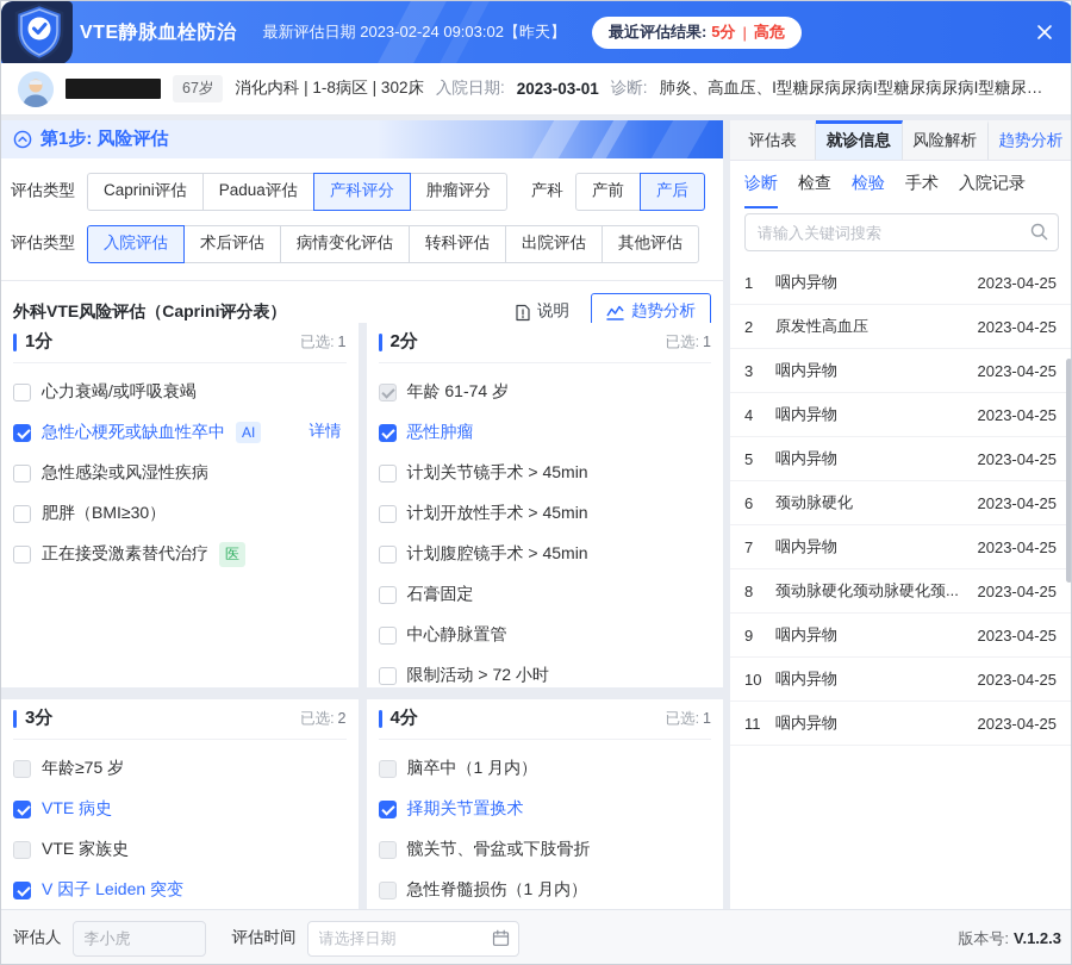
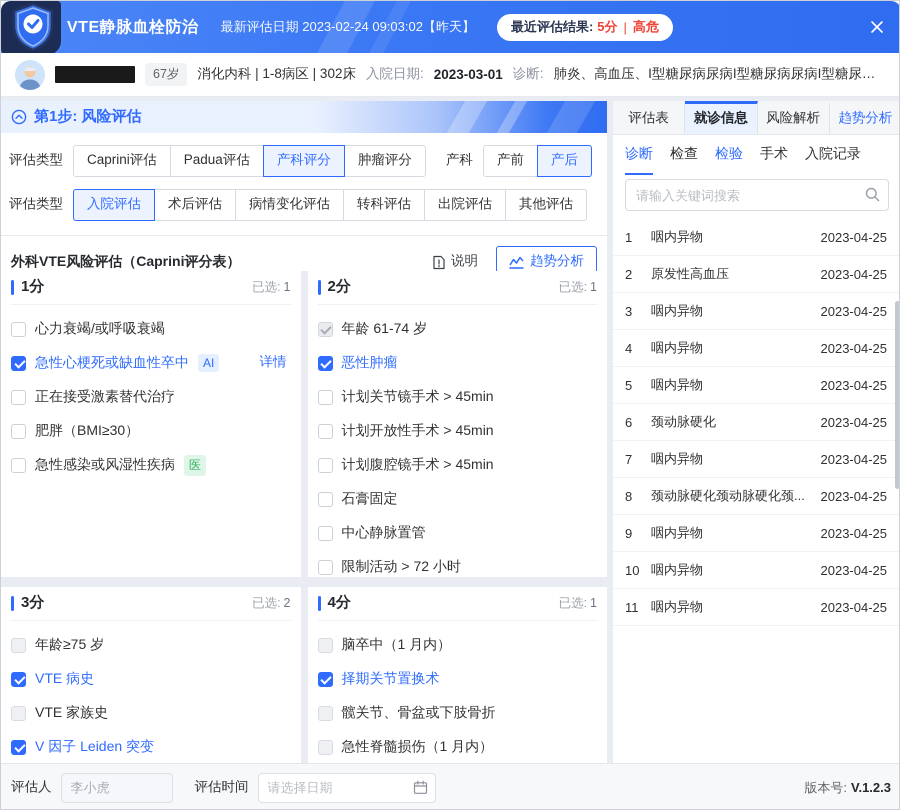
  VTE静脉血栓防治
  最新评估日期 2023-02-24 09:03:02【昨天】
  最近评估结果:
  5分
  |
  高危
  67岁
  消化内科 | 1-8病区 | 302床
  入院日期:
  2023-03-01
  诊断:
  肺炎、高血压、I型糖尿病尿病I型糖尿病尿病I型糖尿病尿
  第1步: 风险评估
  评估类型
  Caprini评估
  Padua评估
  产科评分
  肿瘤评分
  产科
  产前
  产后
  评估类型
  入院评估
  术后评估
  病情变化评估
  转科评估
  出院评估
  其他评估
  外科VTE风险评估（Caprini评分表）
  说明
  趋势分析
  1分
  已选: 1
  心力衰竭/或呼吸衰竭
  急性心梗死或缺血性卒中
  AI
  详情
- 急性感染或风湿性疾病
+ 正在接受激素替代治疗
  肥胖（BMI≥30）
- 正在接受激素替代治疗
+ 急性感染或风湿性疾病
  医
  2分
  已选: 1
  年龄 61-74 岁
  恶性肿瘤
  计划关节镜手术 > 45min
  计划开放性手术 > 45min
  计划腹腔镜手术 > 45min
  石膏固定
  中心静脉置管
  限制活动 > 72 小时
  3分
  已选: 2
  年龄≥75 岁
  VTE 病史
  VTE 家族史
  V 因子 Leiden 突变
  4分
  已选: 1
  脑卒中（1 月内）
  择期关节置换术
  髋关节、骨盆或下肢骨折
  急性脊髓损伤（1 月内）
  评估表
  就诊信息
  风险解析
  趋势分析
  诊断
  检查
  检验
  手术
  入院记录
  请输入关键词搜索
  1
  咽内异物
  2023-04-25
  2
  原发性高血压
  2023-04-25
  3
  咽内异物
  2023-04-25
  4
  咽内异物
  2023-04-25
  5
  咽内异物
  2023-04-25
  6
  颈动脉硬化
  2023-04-25
  7
  咽内异物
  2023-04-25
  8
  颈动脉硬化颈动脉硬化颈...
  2023-04-25
  9
  咽内异物
  2023-04-25
  10
  咽内异物
  2023-04-25
  11
  咽内异物
  2023-04-25
  评估人
  李小虎
  评估时间
  请选择日期
  版本号: V.1.2.3
